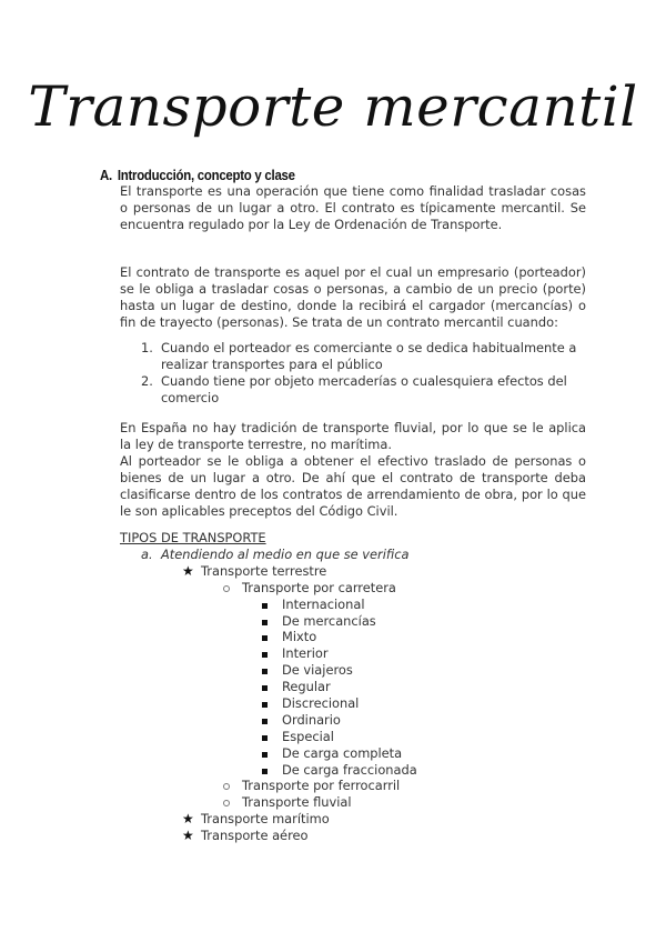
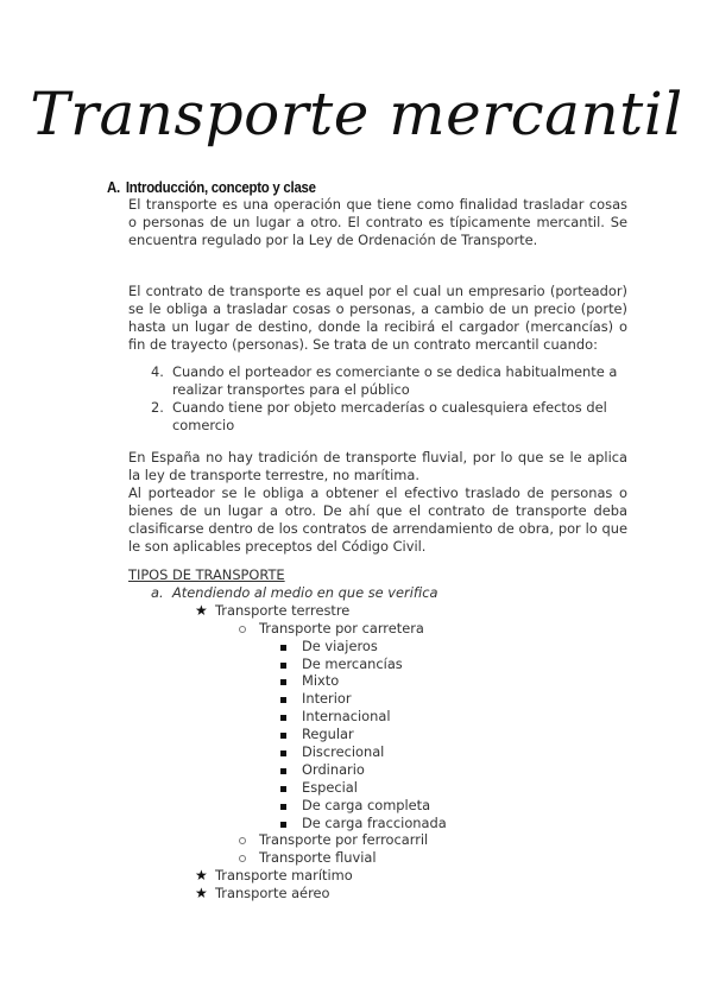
  Transporte mercantil
  A. Introducción, concepto y clase
  El transporte es una operación que tiene como finalidad trasladar cosas o personas de un lugar a otro. El contrato es típicamente mercantil. Se encuentra regulado por la Ley de Ordenación de Transporte.
  El contrato de transporte es aquel por el cual un empresario (porteador) se le obliga a trasladar cosas o personas, a cambio de un precio (porte) hasta un lugar de destino, donde la recibirá el cargador (mercancías) o fin de trayecto (personas). Se trata de un contrato mercantil cuando:
- 1.
+ 4.
  Cuando el porteador es comerciante o se dedica habitualmente a realizar transportes para el público
  2.
  Cuando tiene por objeto mercaderías o cualesquiera efectos del comercio
  En España no hay tradición de transporte fluvial, por lo que se le aplica la ley de transporte terrestre, no marítima.
  Al porteador se le obliga a obtener el efectivo traslado de personas o bienes de un lugar a otro. De ahí que el contrato de transporte deba clasificarse dentro de los contratos de arrendamiento de obra, por lo que le son aplicables preceptos del Código Civil.
  TIPOS DE TRANSPORTE
  a.
  Atendiendo al medio en que se verifica
  ★
  Transporte terrestre
  Transporte por carretera
- Internacional
+ De viajeros
  De mercancías
  Mixto
  Interior
- De viajeros
+ Internacional
  Regular
  Discrecional
  Ordinario
  Especial
  De carga completa
  De carga fraccionada
  Transporte por ferrocarril
  Transporte fluvial
  ★
  Transporte marítimo
  ★
  Transporte aéreo
